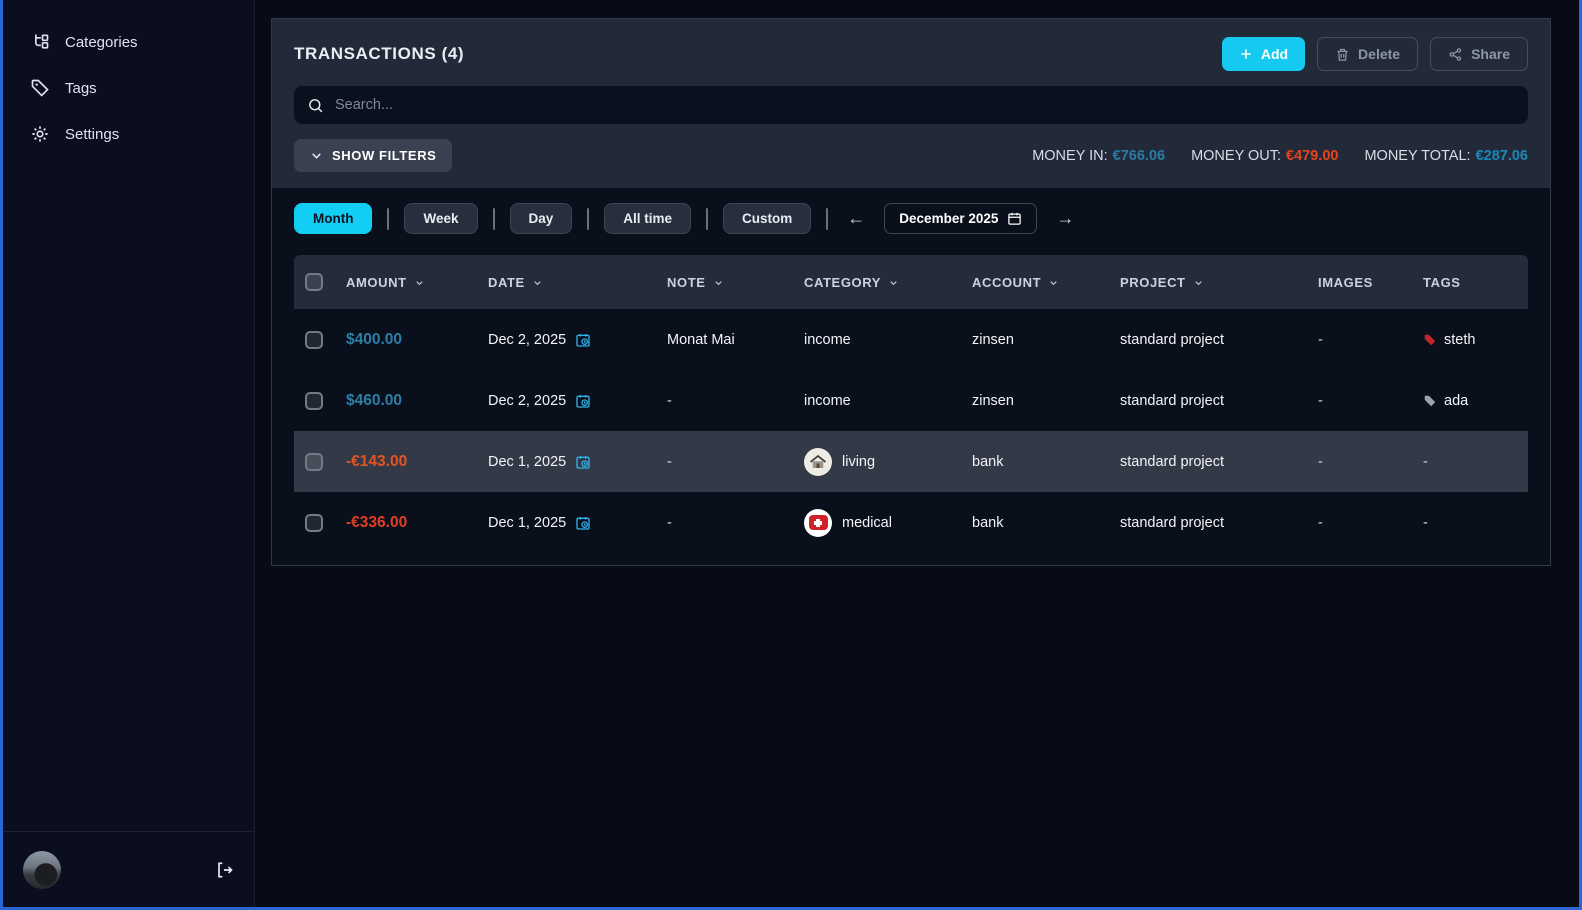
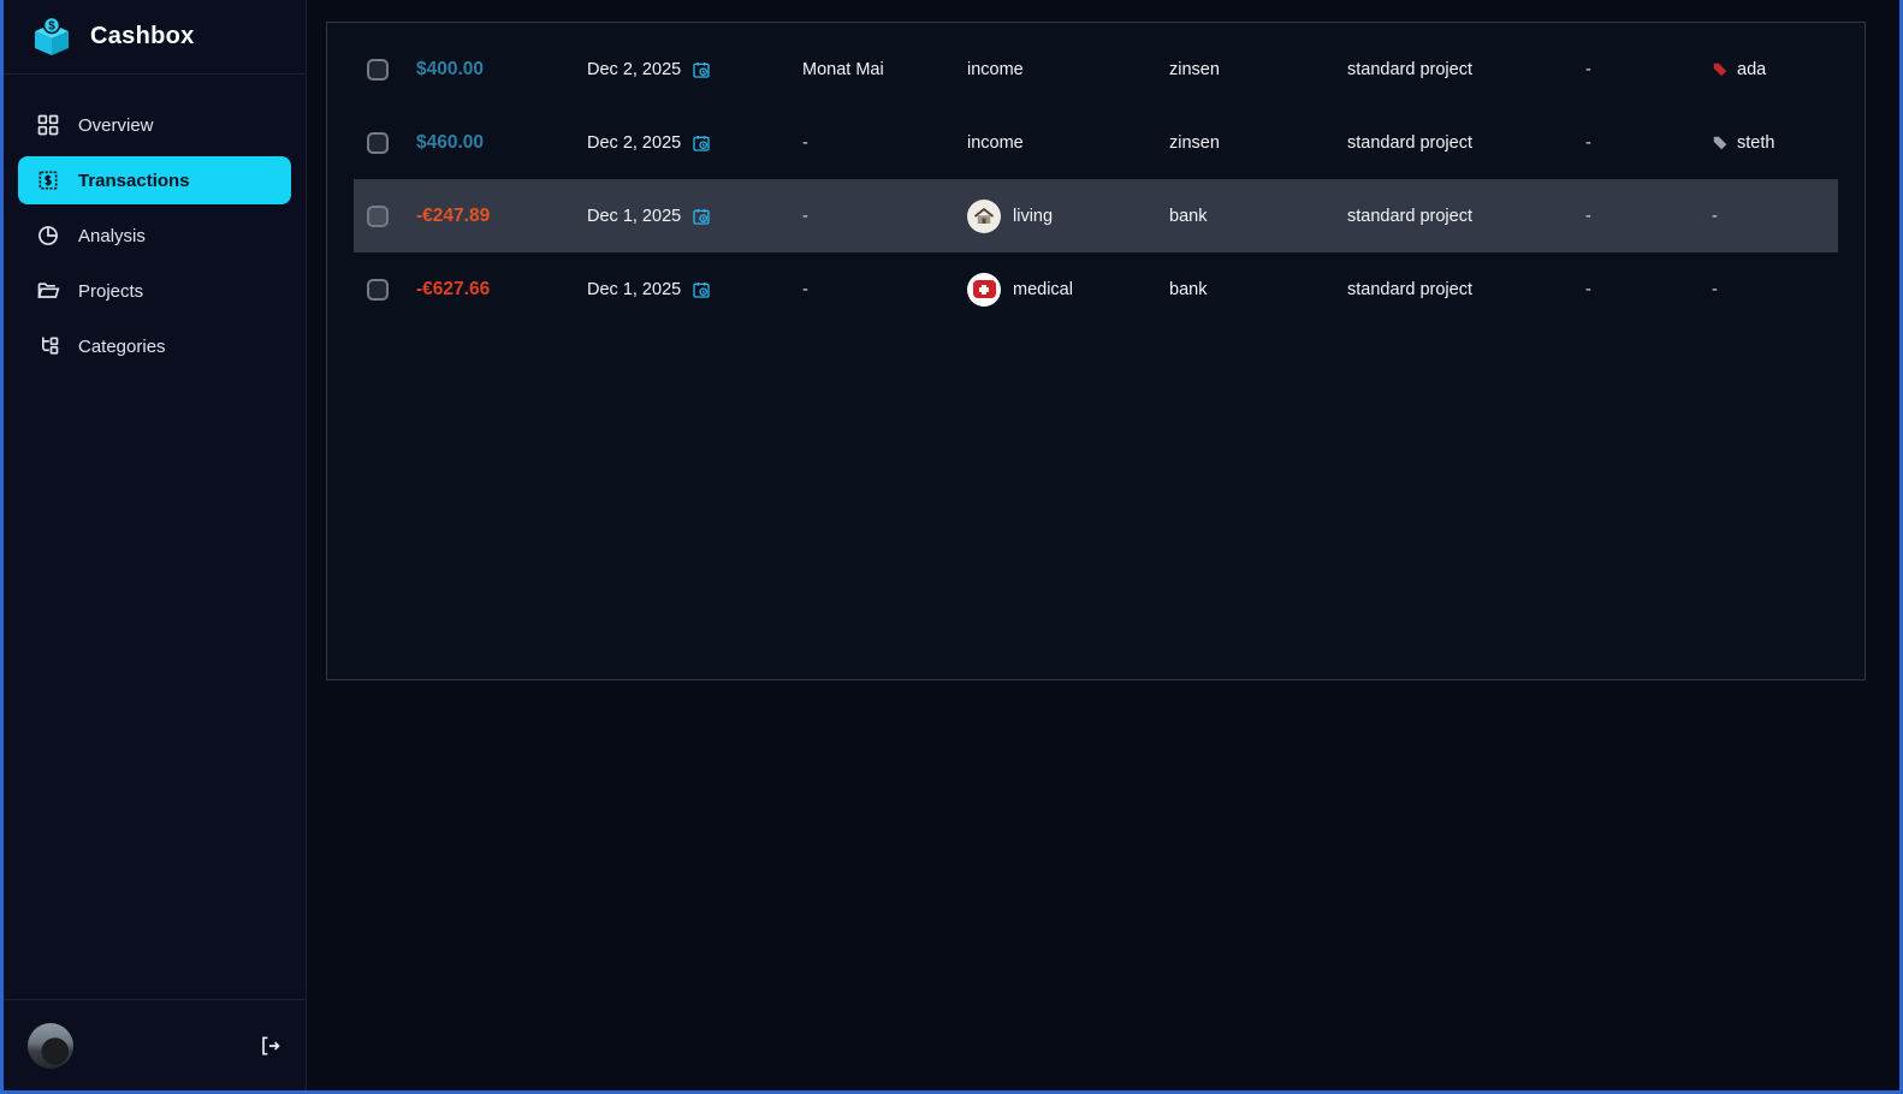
+ $
+ Cashbox
+ Overview
+ Transactions
+ Analysis
+ Projects
  Categories
- Tags
- Settings
- TRANSACTIONS (4)
- Add
- Delete
- Share
- Search...
- SHOW FILTERS
- MONEY IN: €766.06
- MONEY OUT: €479.00
- MONEY TOTAL: €287.06
- Month
- Week
- Day
- All time
- Custom
- ←
- December 2025
- →
- AMOUNT
- DATE
- NOTE
- CATEGORY
- ACCOUNT
- PROJECT
- IMAGES
- TAGS
  $400.00
  Dec 2, 2025
  Monat Mai
  income
  zinsen
  standard project
  -
- steth
+ ada
  $460.00
  Dec 2, 2025
  -
  income
  zinsen
  standard project
  -
- ada
+ steth
- -€143.00
+ -€247.89
  Dec 1, 2025
  -
  living
  bank
  standard project
  -
  -
- -€336.00
+ -€627.66
  Dec 1, 2025
  -
  medical
  bank
  standard project
  -
  -
